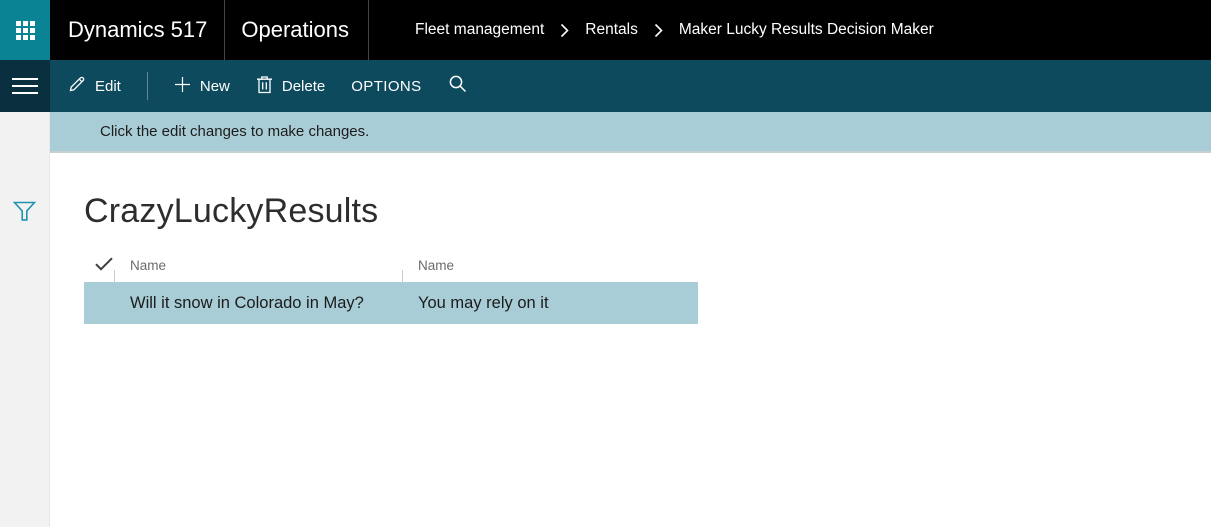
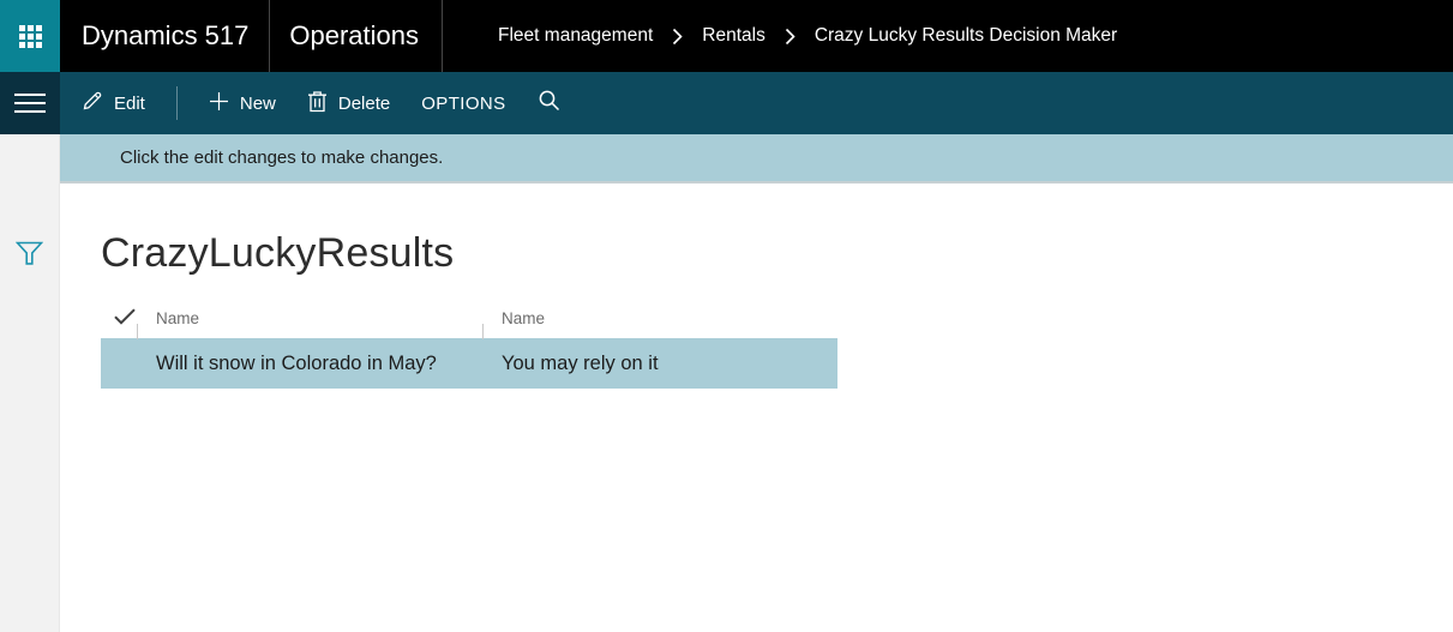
  Dynamics 517
  Operations
  Fleet management
  Rentals
- Maker Lucky Results Decision Maker
+ Crazy Lucky Results Decision Maker
  Edit
  New
  Delete
  OPTIONS
  Click the edit changes to make changes.
  CrazyLuckyResults
  Name
  Name
  Will it snow in Colorado in May?
  You may rely on it
